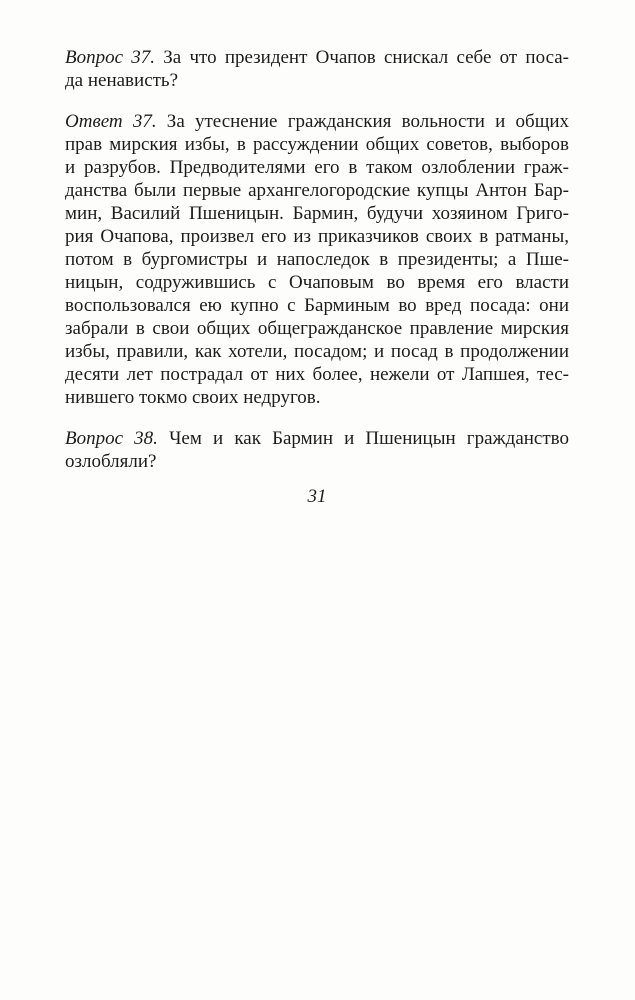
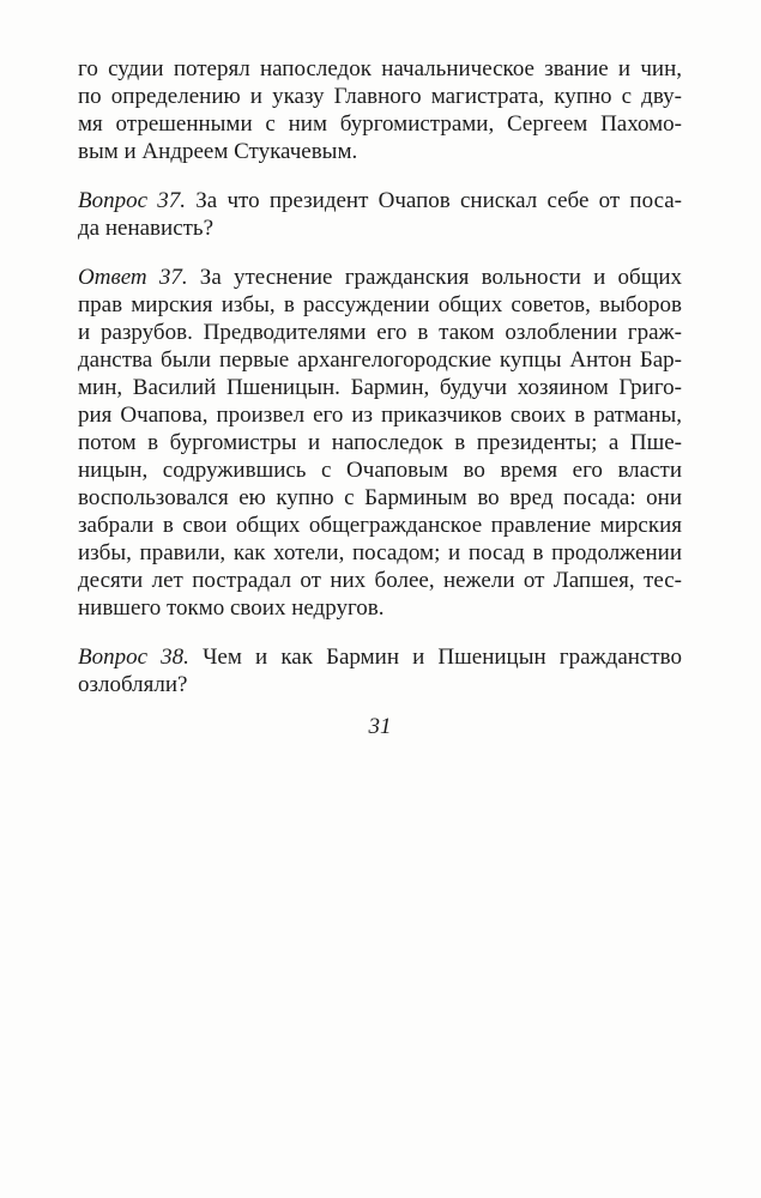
+ го судии потерял напоследок начальническое звание и чин,
+ по определению и указу Главного магистрата, купно с дву-
+ мя отрешенными с ним бургомистрами, Сергеем Пахомо-
+ вым и Андреем Стукачевым.
  Вопрос 37. За что президент Очапов снискал себе от поса-
  да ненависть?
  Ответ 37. За утеснение гражданския вольности и общих
  прав мирския избы, в рассуждении общих советов, выборов
  и разрубов. Предводителями его в таком озлоблении граж-
  данства были первые архангелогородские купцы Антон Бар-
  мин, Василий Пшеницын. Бармин, будучи хозяином Григо-
  рия Очапова, произвел его из приказчиков своих в ратманы,
  потом в бургомистры и напоследок в президенты; а Пше-
  ницын, содружившись с Очаповым во время его власти
  воспользовался ею купно с Барминым во вред посада: они
  забрали в свои общих общегражданское правление мирския
  избы, правили, как хотели, посадом; и посад в продолжении
  десяти лет пострадал от них более, нежели от Лапшея, тес-
  нившего токмо своих недругов.
  Вопрос 38. Чем и как Бармин и Пшеницын гражданство
  озлобляли?
  31
